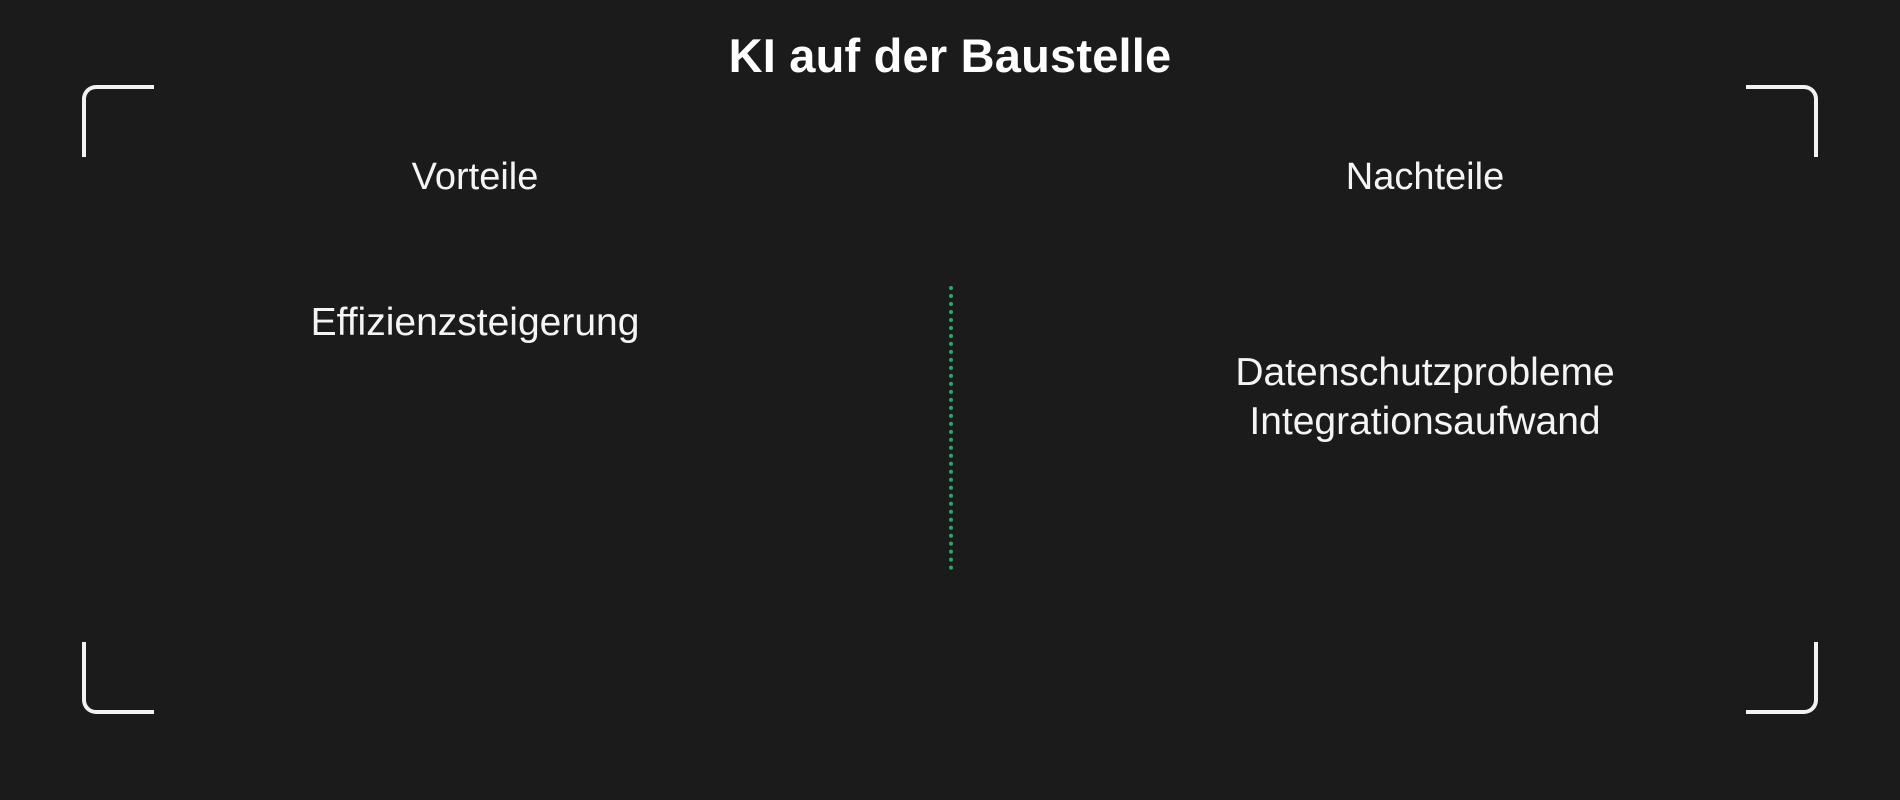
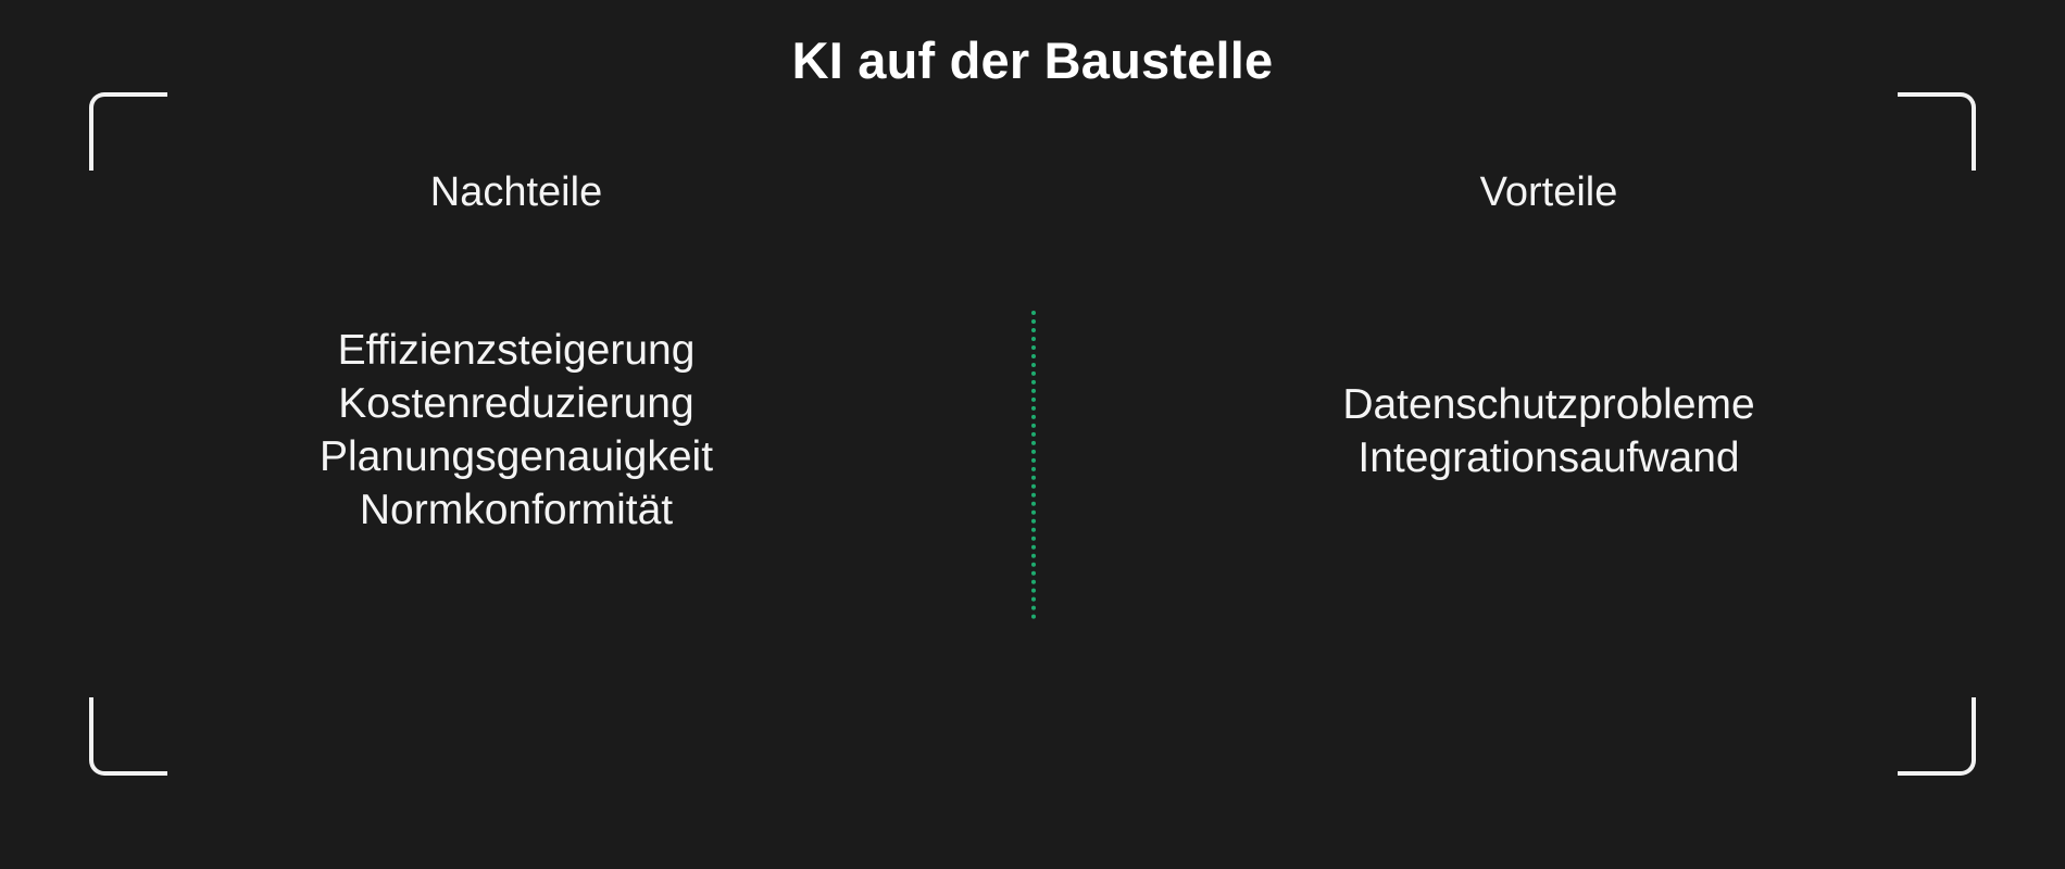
  KI auf der Baustelle
- Vorteile
+ Nachteile
  Effizienzsteigerung
+ Kostenreduzierung
+ Planungsgenauigkeit
+ Normkonformität
- Nachteile
+ Vorteile
  Datenschutzprobleme
  Integrationsaufwand
